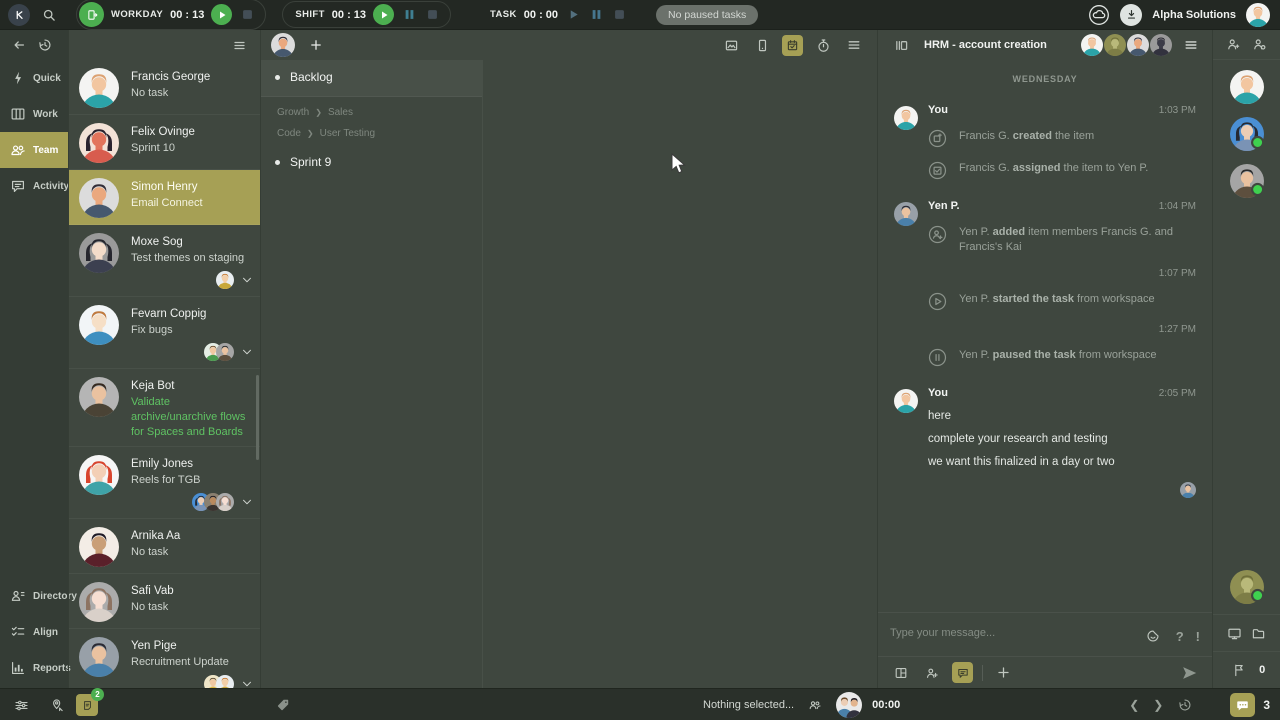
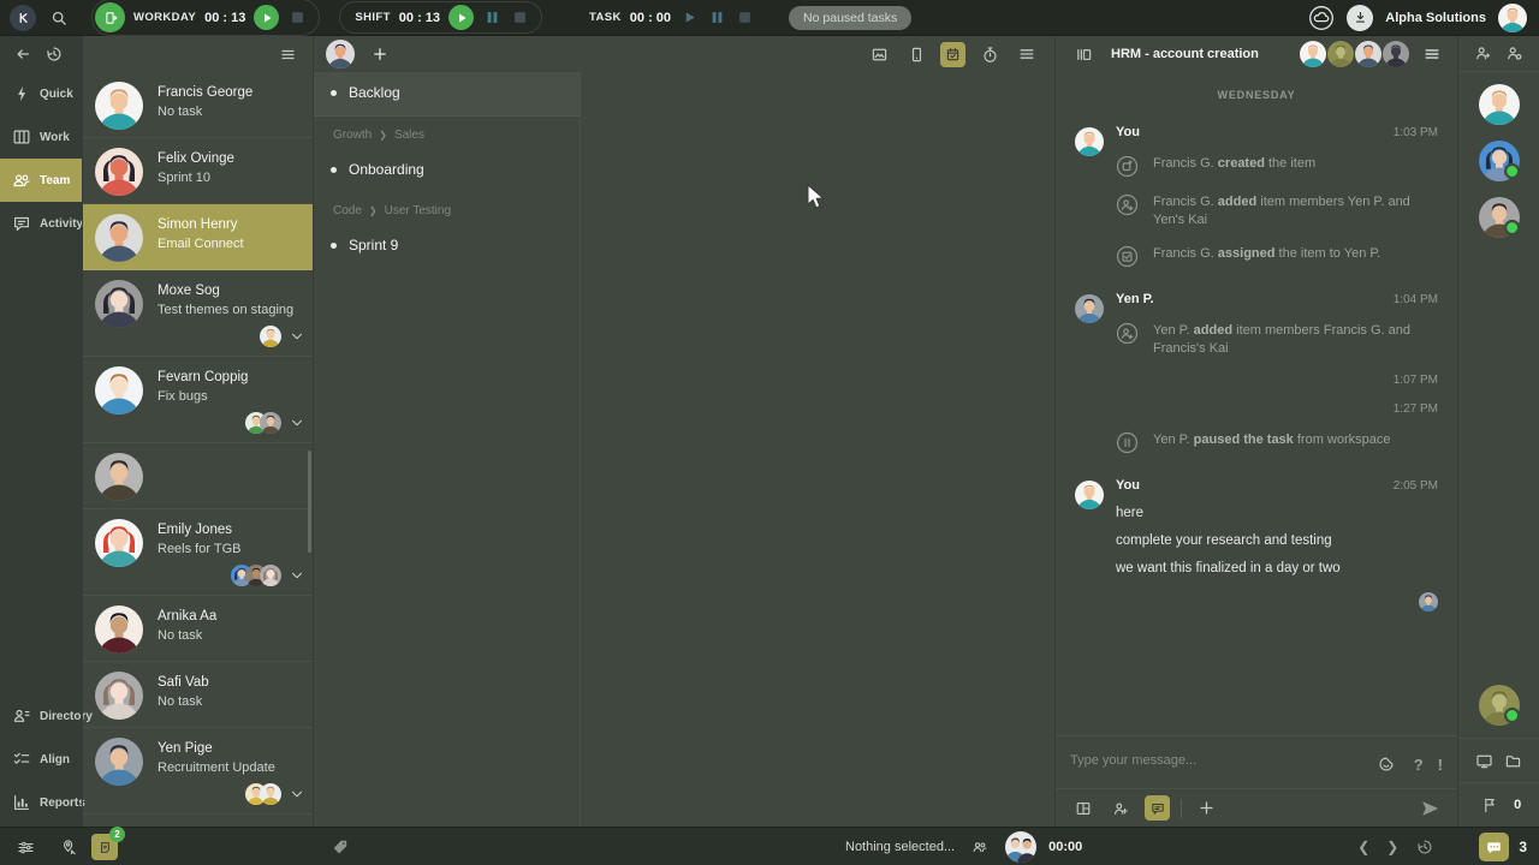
  WORKDAY
  00 : 13
  SHIFT
  00 : 13
  TASK
  00 : 00
  No paused tasks
  Alpha Solutions
  Quick
  Work
  Team
  Activity
  Directory
  Align
  Reports
  Francis George
  No task
  Felix Ovinge
  Sprint 10
  Simon Henry
  Email Connect
  Moxe Sog
  Test themes on staging
  Fevarn Coppig
  Fix bugs
- Keja Bot
- Validate archive/unarchive flows for Spaces and Boards
  Emily Jones
  Reels for TGB
  Arnika Aa
  No task
  Safi Vab
  No task
  Yen Pige
  Recruitment Update
  Backlog
  Growth
  ❯
  Sales
+ Onboarding
  Code
  ❯
  User Testing
  Sprint 9
  HRM - account creation
  WEDNESDAY
  You
  1:03 PM
  Francis G. created the item
+ Francis G. added item members Yen P. and Yen's Kai
  Francis G. assigned the item to Yen P.
  Yen P.
  1:04 PM
  Yen P. added item members Francis G. and Francis's Kai
  1:07 PM
- Yen P. started the task from workspace
  1:27 PM
  Yen P. paused the task from workspace
  You
  2:05 PM
  here
  complete your research and testing
  we want this finalized in a day or two
  Type your message...
  ?
  !
  0
  2
  Nothing selected...
  00:00
  ❮
  ❯
  3
